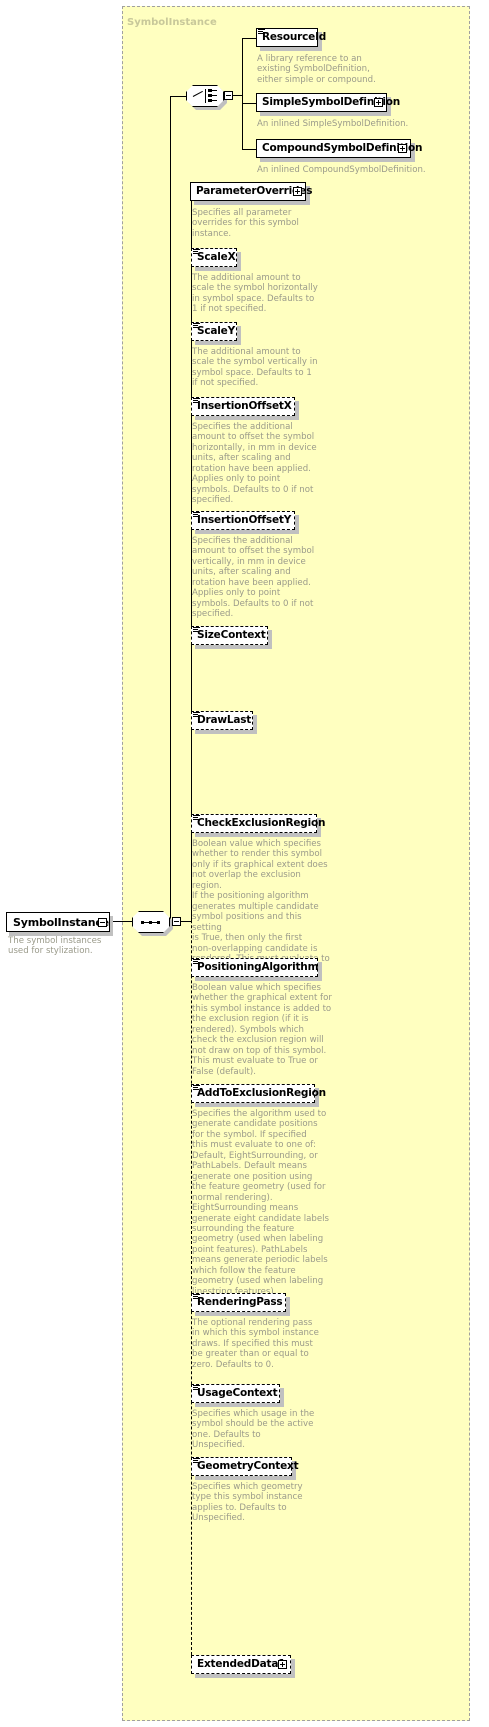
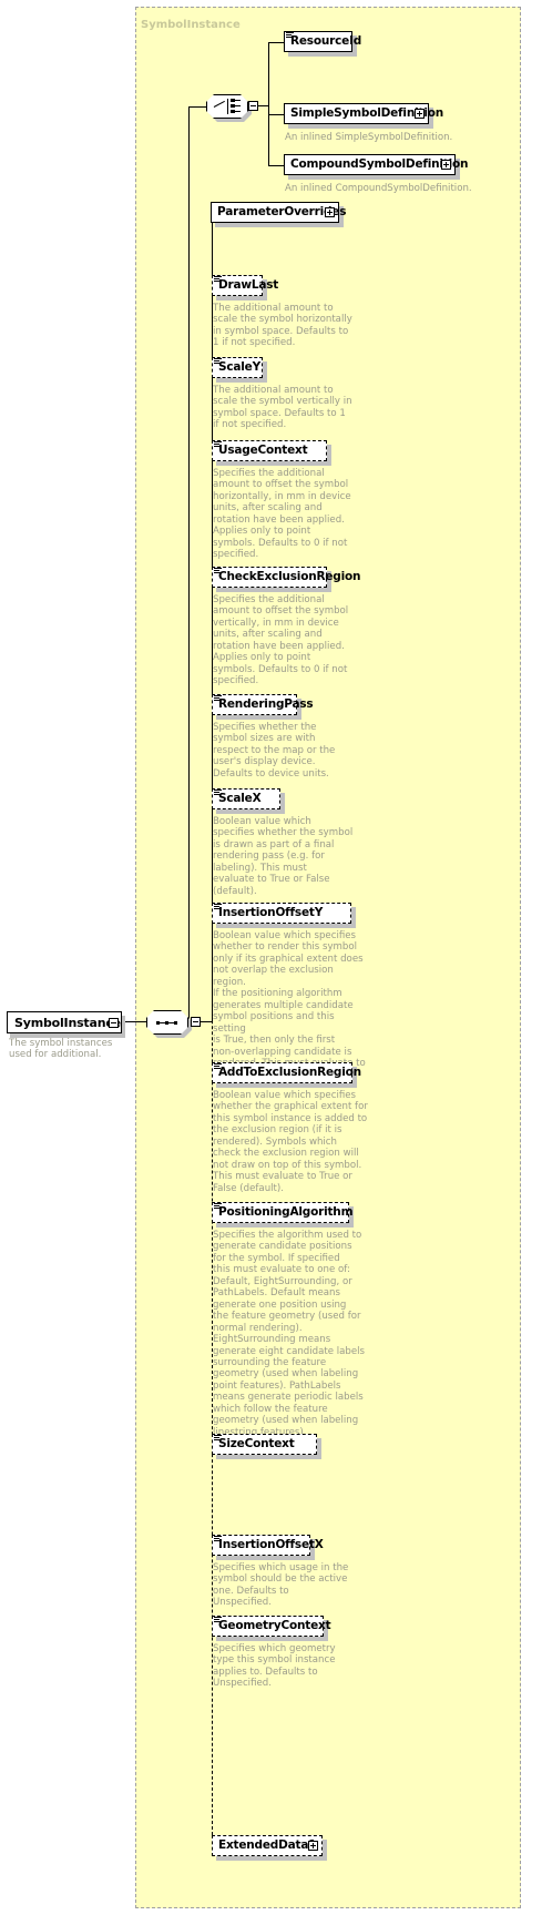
  SymbolInstance
  SymbolInstan
- The symbol instances used for stylization.
+ The symbol instances used for additional.
  ResourceId
- A library reference to an
- existing SymbolDefinition,
- either simple or compound.
  SimpleSymbolDefinion
  An inlined SimpleSymbolDefinition.
  CompoundSymbolDefinon
  An inlined CompoundSymbolDefinition.
  ParameterOverries
- Specifies all parameter
- overrides for this symbol
- instance.
- ScaleX
+ DrawLast
  The additional amount to
  scale the symbol horizontally
  in symbol space. Defaults to
  1 if not specified.
  ScaleY
  The additional amount to
  scale the symbol vertically in
  symbol space. Defaults to 1
  if not specified.
- InsertionOffsetX
+ UsageContext
  Specifies the additional
  amount to offset the symbol
  horizontally, in mm in device
  units, after scaling and
  rotation have been applied.
  Applies only to point
  symbols. Defaults to 0 if not
  specified.
- InsertionOffsetY
+ CheckExclusionRegion
  Specifies the additional
  amount to offset the symbol
  vertically, in mm in device
  units, after scaling and
  rotation have been applied.
  Applies only to point
  symbols. Defaults to 0 if not
  specified.
- SizeContext
+ RenderingPass
+ Specifies whether the
+ symbol sizes are with
+ respect to the map or the
+ user's display device.
+ Defaults to device units.
- DrawLast
+ ScaleX
+ Boolean value which
+ specifies whether the symbol
+ is drawn as part of a final
+ rendering pass (e.g. for
+ labeling). This must
+ evaluate to True or False
+ (default).
- CheckExclusionRegion
+ InsertionOffsetY
  Boolean value which specifies
  whether to render this symbol
  only if its graphical extent does
  not overlap the exclusion region.
  If the positioning algorithm
  generates multiple candidate
  symbol positions and this setting
  is True, then only the first
  non-overlapping candidate is
- PositioningAlgorithm
+ AddToExclusionRegion
  Boolean value which specifies
  whether the graphical extent for
  this symbol instance is added to
  the exclusion region (if it is
  rendered). Symbols which
  check the exclusion region will
  not draw on top of this symbol.
  This must evaluate to True or
  False (default).
- AddToExclusionRegion
+ PositioningAlgorithm
  Specifies the algorithm used to
  generate candidate positions
  for the symbol. If specified
  this must evaluate to one of:
  Default, EightSurrounding, or
  PathLabels. Default means
  generate one position using
  the feature geometry (used for
  normal rendering).
  EightSurrounding means
  generate eight candidate labels
  surrounding the feature
  geometry (used when labeling
  point features). PathLabels
  means generate periodic labels
  which follow the feature
  geometry (used when labeling
  linestring features).
- RenderingPass
+ SizeContext
- The optional rendering pass
- in which this symbol instance
- draws. If specified this must
- be greater than or equal to
- zero. Defaults to 0.
- UsageContext
+ InsertionOffsetX
  Specifies which usage in the
  symbol should be the active
  one. Defaults to
  Unspecified.
  GeometryContext
  Specifies which geometry
  type this symbol instance
  applies to. Defaults to
  Unspecified.
  ExtendedData
